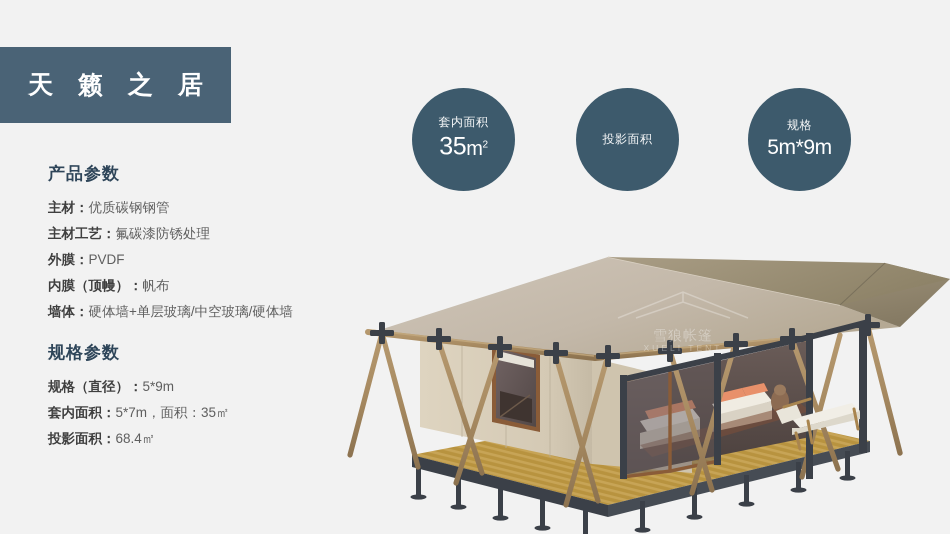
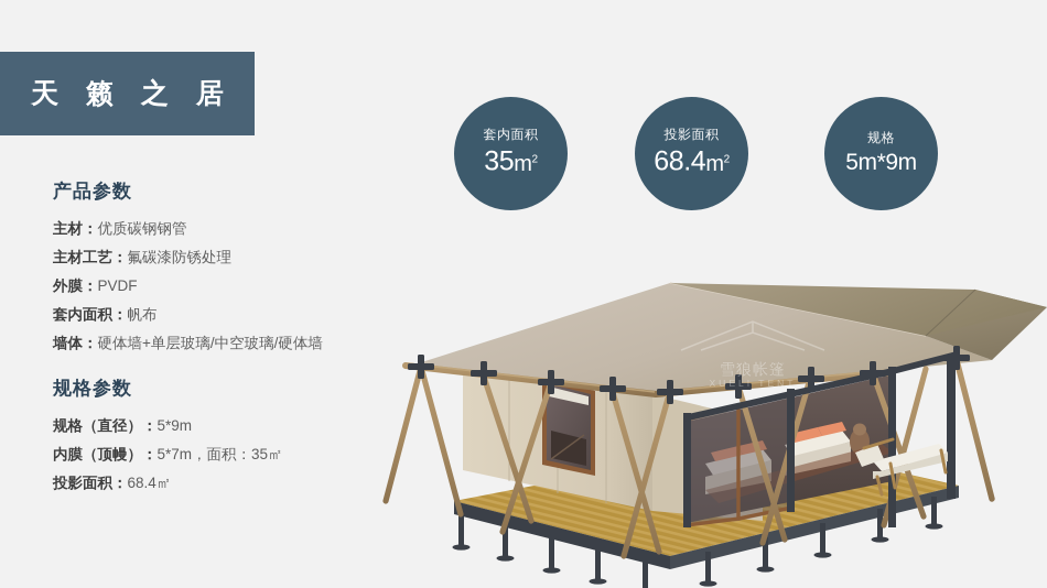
  天 籁 之 居
  套内面积
  35m2
  投影面积
+ 68.4m2
  规格
  5m*9m
  产品参数
  主材：优质碳钢钢管
  主材工艺：氟碳漆防锈处理
  外膜：PVDF
- 内膜（顶幔）：帆布
+ 套内面积：帆布
  墙体：硬体墙+单层玻璃/中空玻璃/硬体墙
  规格参数
  规格（直径）：5*9m
- 套内面积：5*7m，面积：35㎡
+ 内膜（顶幔）：5*7m，面积：35㎡
  投影面积：68.4㎡
  雪狼帐篷
  XUELI TENT
